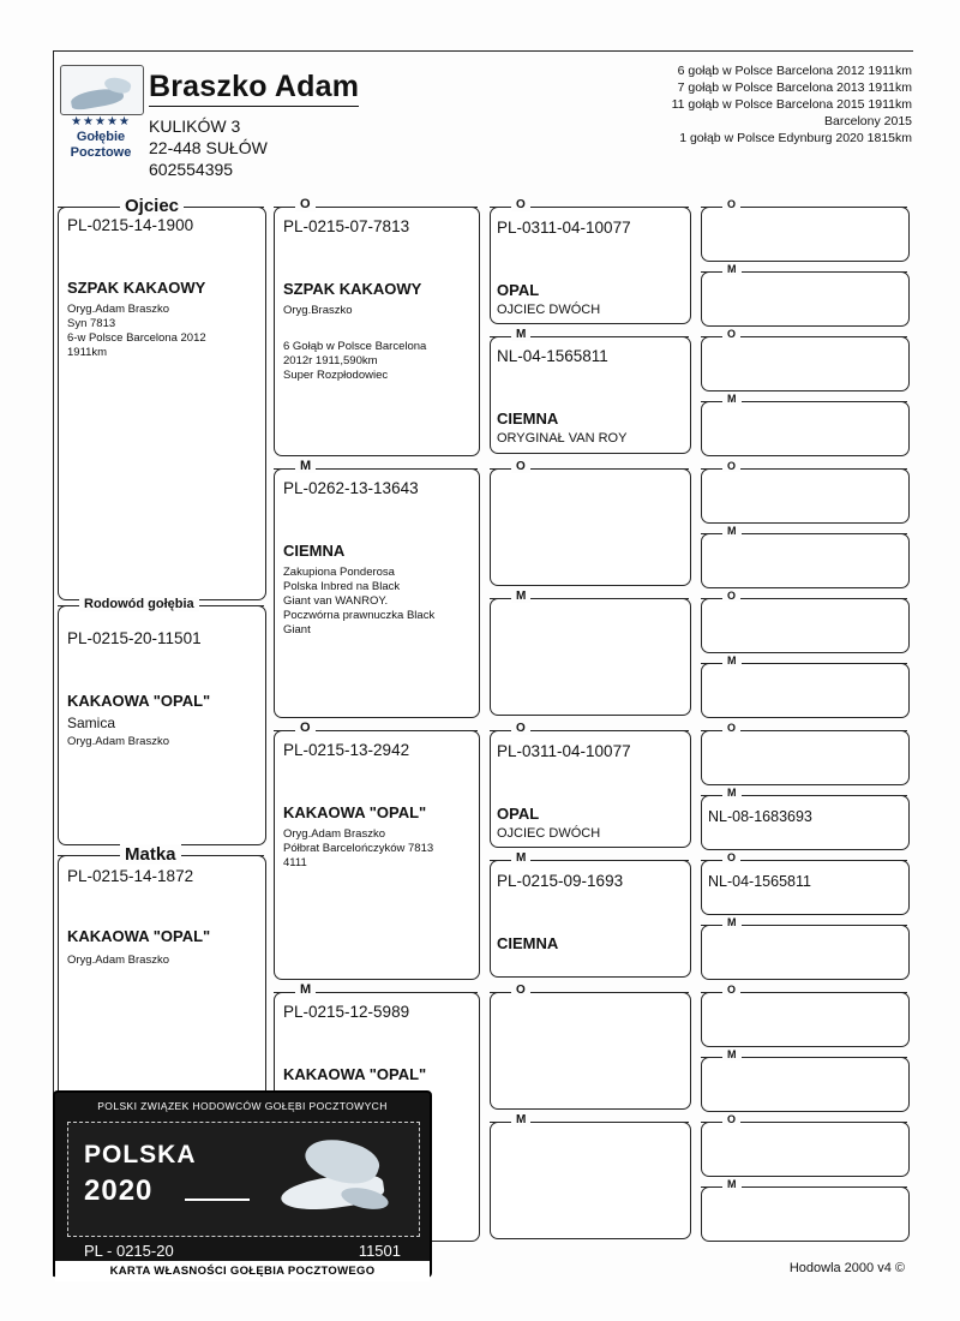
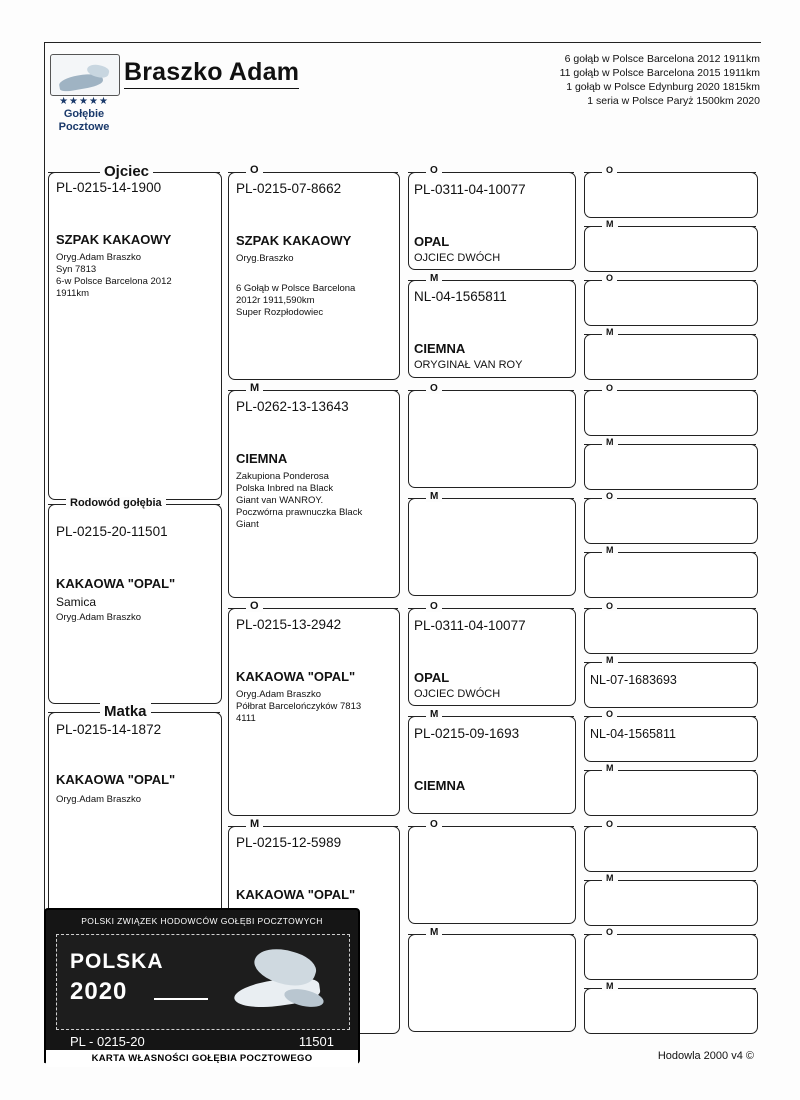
  ★★★★★
  Gołębie
  Pocztowe
  Braszko Adam
- KULIKÓW 3
- 22-448 SUŁÓW
- 602554395
  6 gołąb w Polsce Barcelona 2012 1911km
- 7 gołąb w Polsce Barcelona 2013 1911km
  11 gołąb w Polsce Barcelona 2015 1911km
- Barcelony 2015
  1 gołąb w Polsce Edynburg 2020 1815km
+ 1 seria w Polsce Paryż 1500km 2020
  Ojciec
  PL-0215-14-1900
  SZPAK KAKAOWY
  Oryg.Adam Braszko
  Syn 7813
  6-w Polsce Barcelona 2012
  1911km
  Rodowód gołębia
  PL-0215-20-11501
  KAKAOWA "OPAL"
  Samica
  Oryg.Adam Braszko
  Matka
  PL-0215-14-1872
  KAKAOWA "OPAL"
  Oryg.Adam Braszko
  O
- PL-0215-07-7813
+ PL-0215-07-8662
  SZPAK KAKAOWY
  Oryg.Braszko
  6 Gołąb w Polsce Barcelona
  2012r 1911,590km
  Super Rozpłodowiec
  M
  PL-0262-13-13643
  CIEMNA
  Zakupiona Ponderosa
  Polska Inbred na Black
  Giant van WANROY.
  Poczwórna prawnuczka Black
  Giant
  O
  PL-0215-13-2942
  KAKAOWA "OPAL"
  Oryg.Adam Braszko
  Półbrat Barcelończyków 7813
  4111
  M
  PL-0215-12-5989
  KAKAOWA "OPAL"
  O
  PL-0311-04-10077
  OPAL
  OJCIEC DWÓCH
  M
  NL-04-1565811
  CIEMNA
  ORYGINAŁ VAN ROY
  O
  M
  O
  PL-0311-04-10077
  OPAL
  OJCIEC DWÓCH
  M
  PL-0215-09-1693
  CIEMNA
  O
  M
  O
  M
  O
  M
  O
  M
  O
  M
  O
  M
- NL-08-1683693
+ NL-07-1683693
  O
  NL-04-1565811
  M
  O
  M
  O
  M
  POLSKI ZWIĄZEK HODOWCÓW GOŁĘBI POCZTOWYCH
  POLSKA
  2020
  PL - 0215-20
  11501
  KARTA WŁASNOŚCI GOŁĘBIA POCZTOWEGO
  Hodowla 2000 v4 ©
